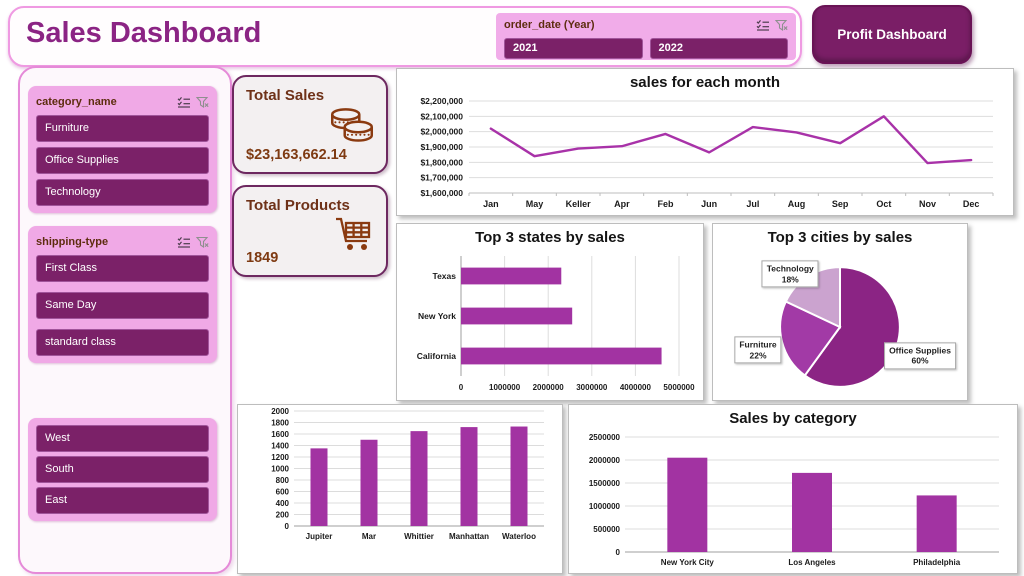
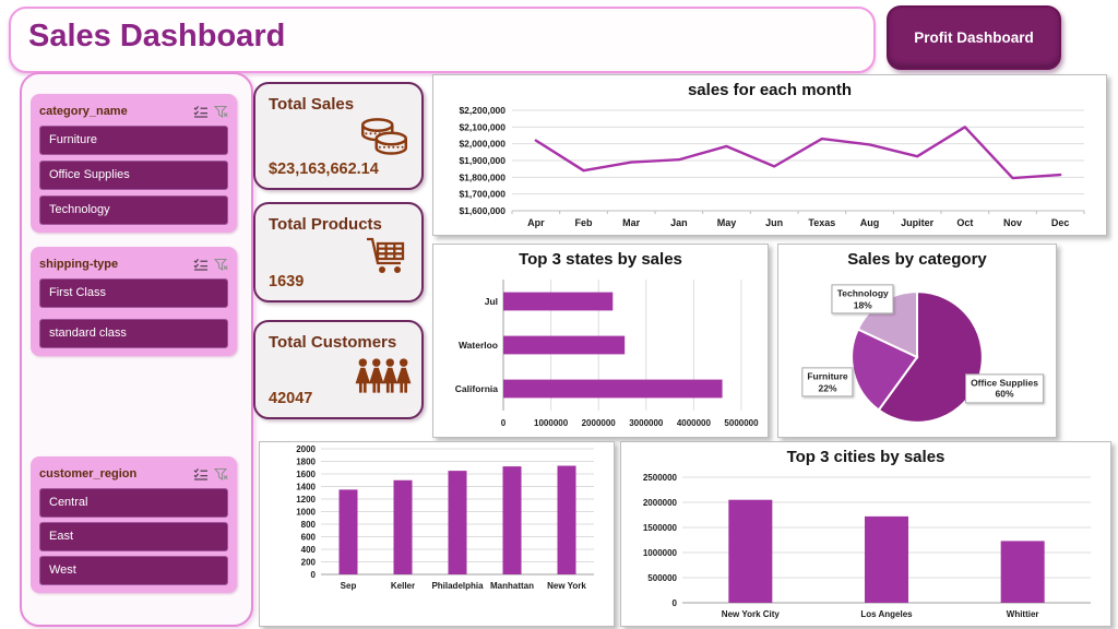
  Sales Dashboard
- order_date (Year)
- 2021
- 2022
  Profit Dashboard
  category_name
  Furniture
  Office Supplies
  Technology
  shipping-type
  First Class
- Same Day
  standard class
+ customer_region
+ Central
- West
+ East
- South
- East
+ West
  Total Sales
  $23,163,662.14
  Total Products
- 1849
+ 1639
+ Total Customers
+ 42047
  sales for each month
  $1,600,000
  $1,700,000
  $1,800,000
  $1,900,000
  $2,000,000
  $2,100,000
  $2,200,000
- Jan
+ Apr
- May
+ Feb
- Keller
+ Mar
- Apr
+ Jan
- Feb
+ May
  Jun
- Jul
+ Texas
  Aug
- Sep
+ Jupiter
  Oct
  Nov
  Dec
  Top 3 states by sales
  0
  1000000
  2000000
  3000000
  4000000
  5000000
- Texas
+ Jul
- New York
+ Waterloo
  California
- Top 3 cities by sales
+ Sales by category
  Office Supplies
  60%
  Furniture
  22%
  Technology
  18%
  0
  200
  400
  600
  800
  1000
  1200
  1400
  1600
  1800
  2000
- Jupiter
+ Sep
- Mar
+ Keller
- Whittier
+ Philadelphia
  Manhattan
- Waterloo
+ New York
- Sales by category
+ Top 3 cities by sales
  0
  500000
  1000000
  1500000
  2000000
  2500000
  New York City
  Los Angeles
- Philadelphia
+ Whittier
